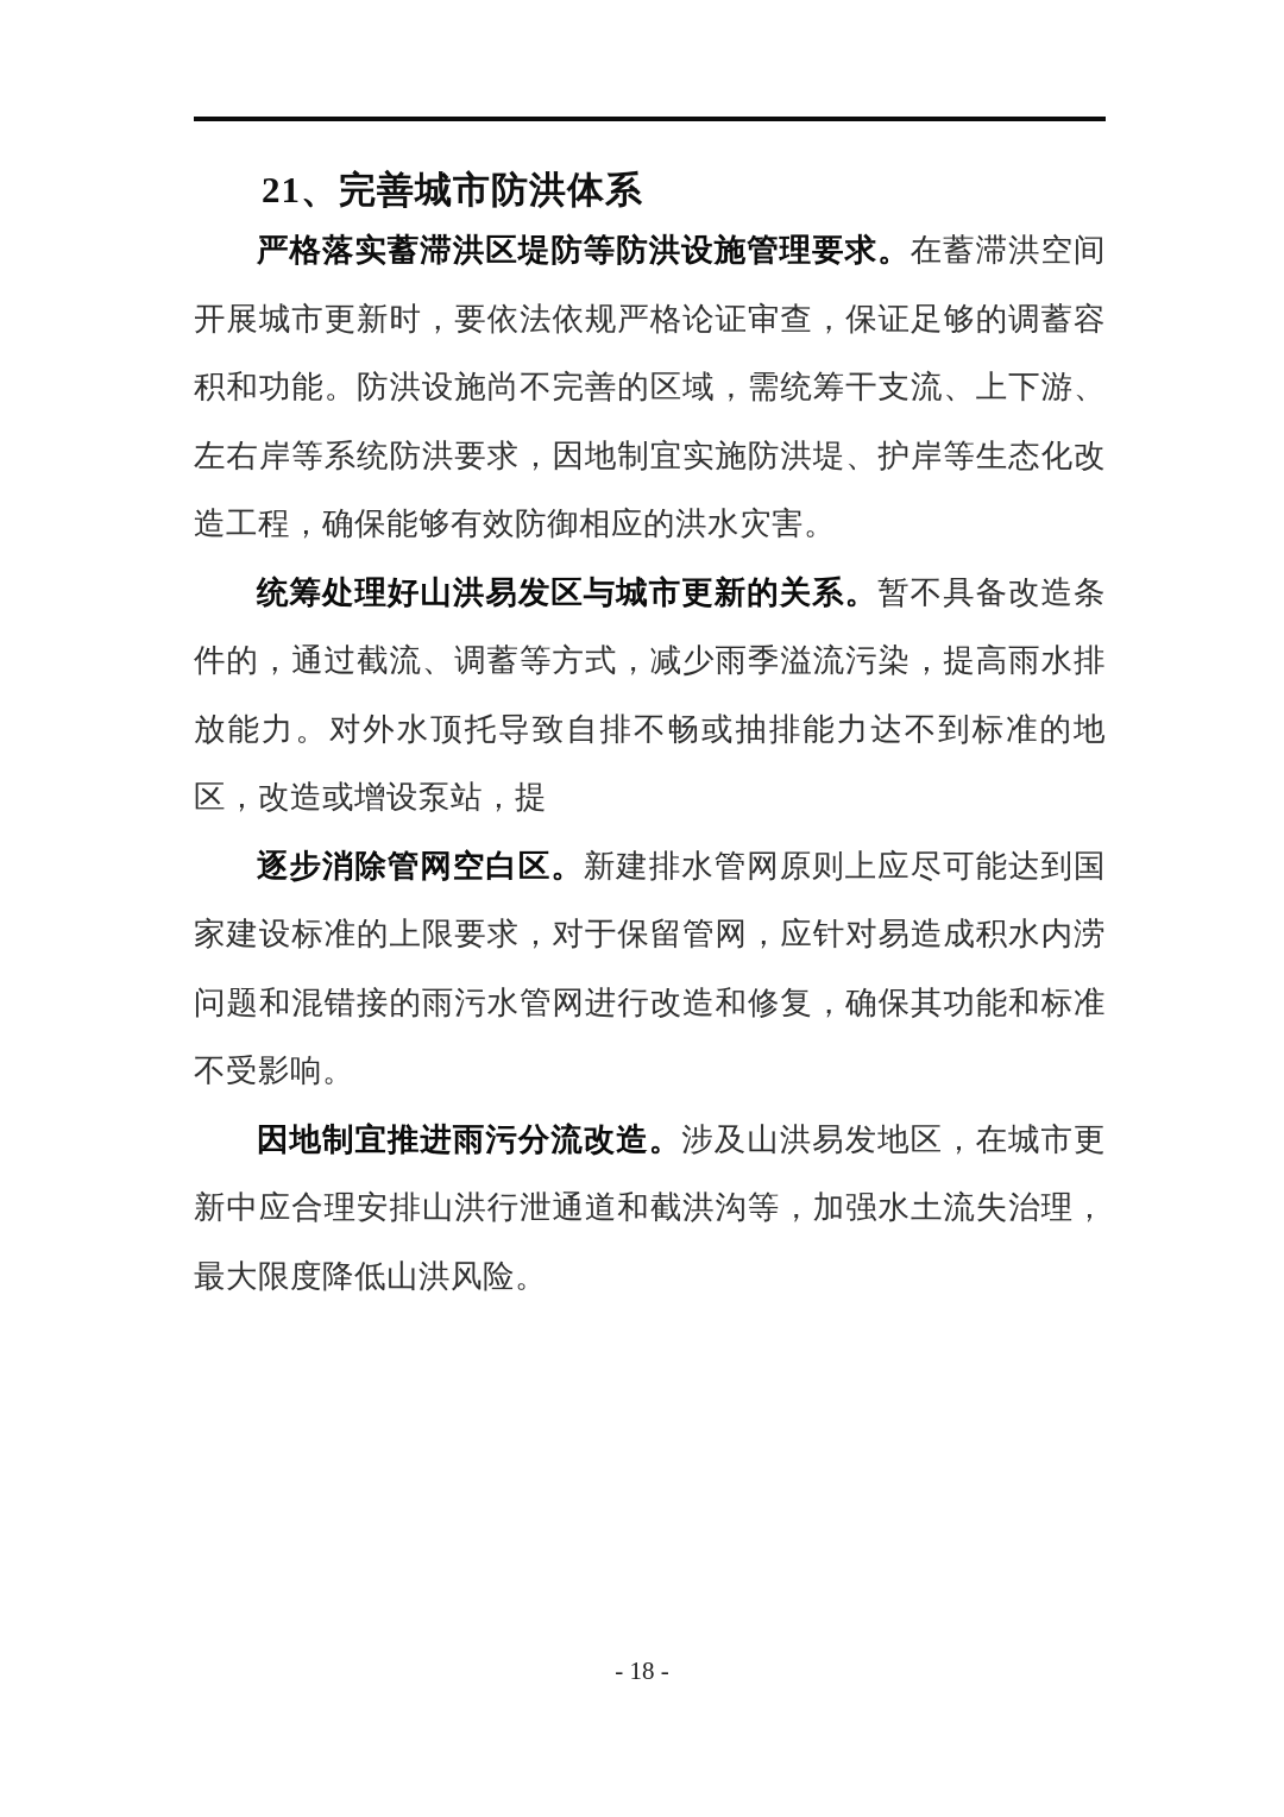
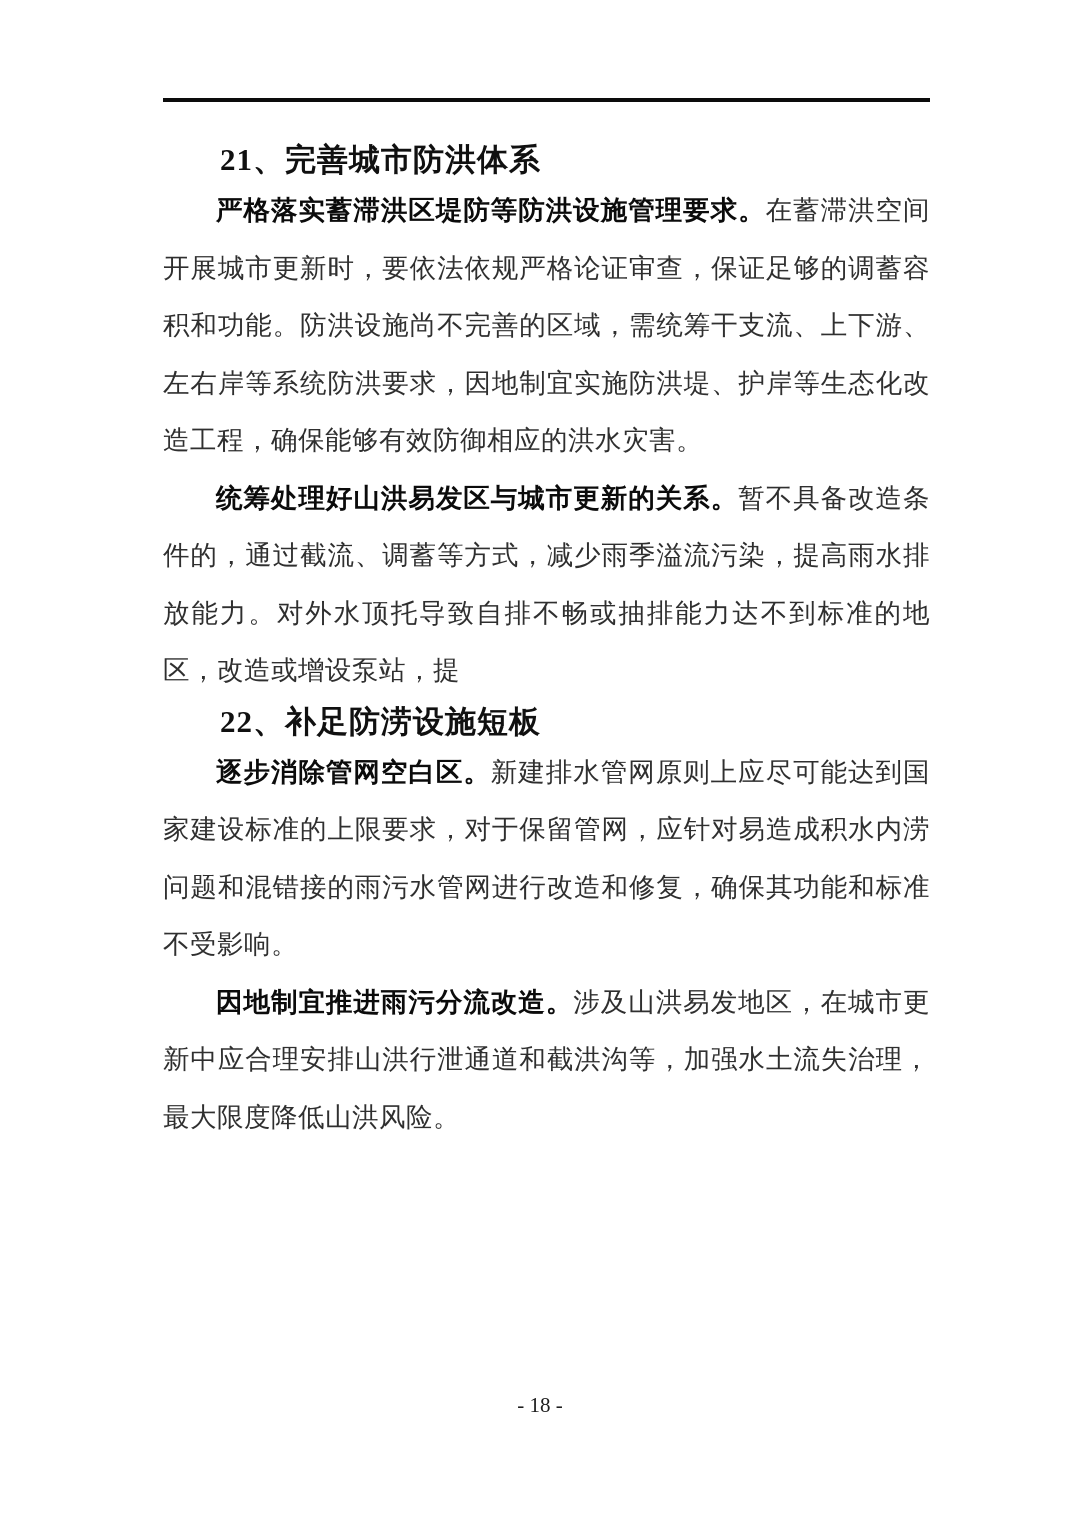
  21、完善城市防洪体系
  严格落实蓄滞洪区堤防等防洪设施管理要求。在蓄滞洪空间开展城市更新时，要依法依规严格论证审查，保证足够的调蓄容积和功能。防洪设施尚不完善的区域，需统筹干支流、上下游、左右岸等系统防洪要求，因地制宜实施防洪堤、护岸等生态化改造工程，确保能够有效防御相应的洪水灾害。
  统筹处理好山洪易发区与城市更新的关系。暂不具备改造条件的，通过截流、调蓄等方式，减少雨季溢流污染，提高雨水排放能力。对外水顶托导致自排不畅或抽排能力达不到标准的地区，改造或增设泵站，提
+ 22、补足防涝设施短板
  逐步消除管网空白区。新建排水管网原则上应尽可能达到国家建设标准的上限要求，对于保留管网，应针对易造成积水内涝问题和混错接的雨污水管网进行改造和修复，确保其功能和标准不受影响。
  因地制宜推进雨污分流改造。涉及山洪易发地区，在城市更新中应合理安排山洪行泄通道和截洪沟等，加强水土流失治理，最大限度降低山洪风险。
  - 18 -
